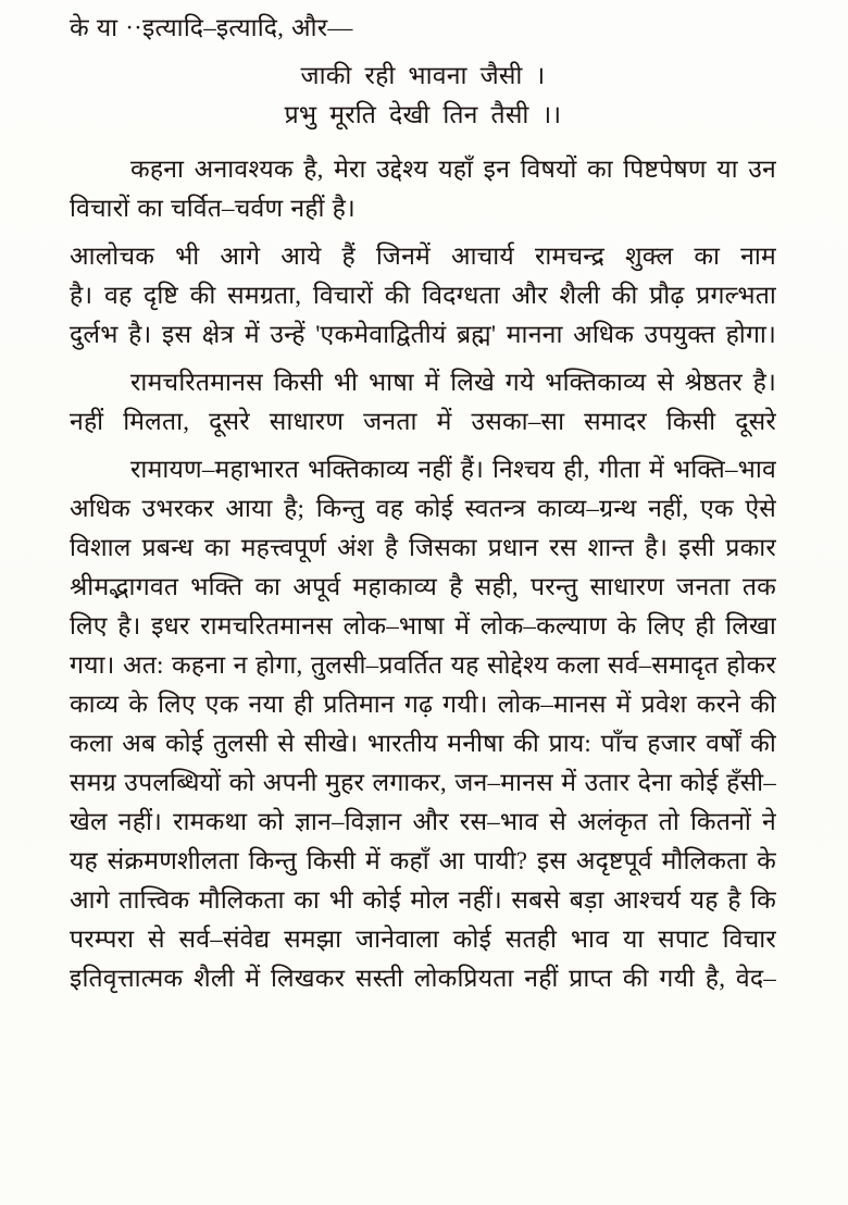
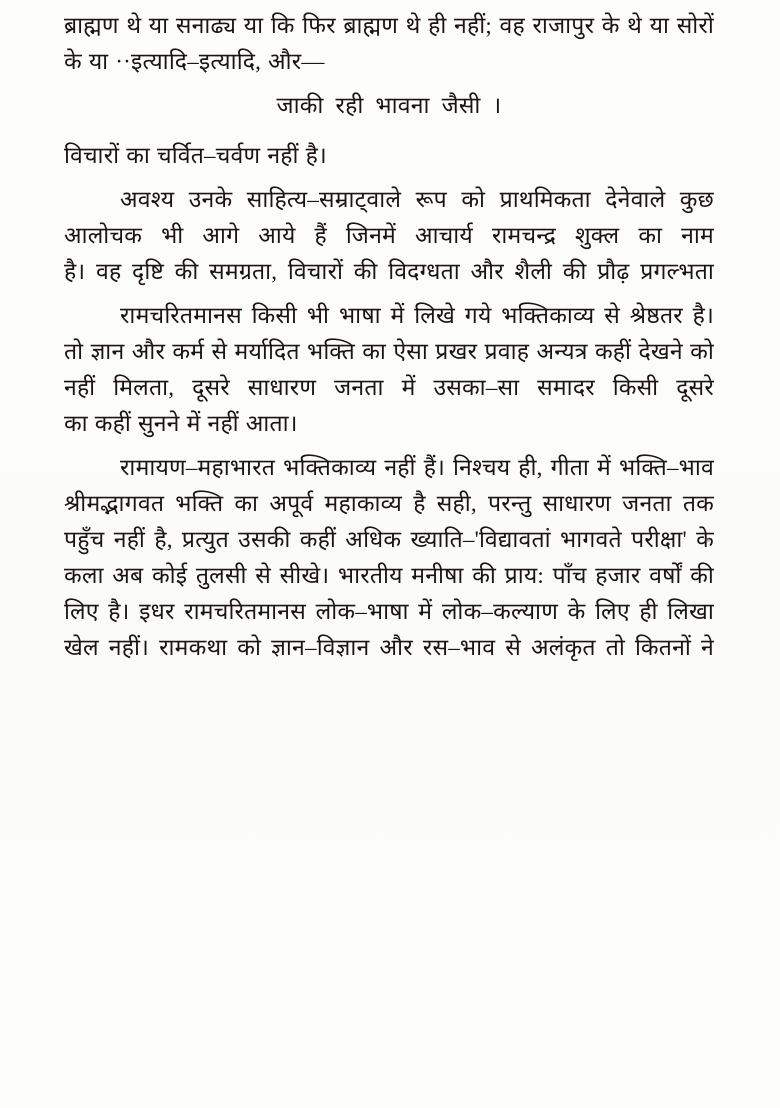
+ ब्राह्मण थे या सनाढ्य या कि फिर ब्राह्मण थे ही नहीं; वह राजापुर के थे या सोरों
  के या ··इत्यादि–इत्यादि, और—
  जाकी रही भावना जैसी ।
- प्रभु मूरति देखी तिन तैसी ।।
- कहना अनावश्यक है, मेरा उद्देश्य यहाँ इन विषयों का पिष्टपेषण या उन
  विचारों का चर्वित–चर्वण नहीं है।
+ अवश्य उनके साहित्य–सम्राट्वाले रूप को प्राथमिकता देनेवाले कुछ
  आलोचक भी आगे आये हैं जिनमें आचार्य रामचन्द्र शुक्ल का नाम
  है। वह दृष्टि की समग्रता, विचारों की विदग्धता और शैली की प्रौढ़ प्रगल्भता
- दुर्लभ है। इस क्षेत्र में उन्हें 'एकमेवाद्वितीयं ब्रह्म' मानना अधिक उपयुक्त होगा।
  रामचरितमानस किसी भी भाषा में लिखे गये भक्तिकाव्य से श्रेष्ठतर है।
+ तो ज्ञान और कर्म से मर्यादित भक्ति का ऐसा प्रखर प्रवाह अन्यत्र कहीं देखने को
  नहीं मिलता, दूसरे साधारण जनता में उसका–सा समादर किसी दूसरे
+ का कहीं सुनने में नहीं आता।
  रामायण–महाभारत भक्तिकाव्य नहीं हैं। निश्चय ही, गीता में भक्ति–भाव
- अधिक उभरकर आया है; किन्तु वह कोई स्वतन्त्र काव्य–ग्रन्थ नहीं, एक ऐसे
- विशाल प्रबन्ध का महत्त्वपूर्ण अंश है जिसका प्रधान रस शान्त है। इसी प्रकार
  श्रीमद्भागवत भक्ति का अपूर्व महाकाव्य है सही, परन्तु साधारण जनता तक
+ पहुँच नहीं है, प्रत्युत उसकी कहीं अधिक ख्याति–'विद्यावतां भागवते परीक्षा' के
- लिए है। इधर रामचरितमानस लोक–भाषा में लोक–कल्याण के लिए ही लिखा
+ कला अब कोई तुलसी से सीखे। भारतीय मनीषा की प्राय: पाँच हजार वर्षों की
- गया। अत: कहना न होगा, तुलसी–प्रवर्तित यह सोद्देश्य कला सर्व–समादृत होकर
- काव्य के लिए एक नया ही प्रतिमान गढ़ गयी। लोक–मानस में प्रवेश करने की
- कला अब कोई तुलसी से सीखे। भारतीय मनीषा की प्राय: पाँच हजार वर्षों की
+ लिए है। इधर रामचरितमानस लोक–भाषा में लोक–कल्याण के लिए ही लिखा
- समग्र उपलब्धियों को अपनी मुहर लगाकर, जन–मानस में उतार देना कोई हँसी–
  खेल नहीं। रामकथा को ज्ञान–विज्ञान और रस–भाव से अलंकृत तो कितनों ने
- यह संक्रमणशीलता किन्तु किसी में कहाँ आ पायी? इस अदृष्टपूर्व मौलिकता के
- आगे तात्त्विक मौलिकता का भी कोई मोल नहीं। सबसे बड़ा आश्चर्य यह है कि
- परम्परा से सर्व–संवेद्य समझा जानेवाला कोई सतही भाव या सपाट विचार
- इतिवृत्तात्मक शैली में लिखकर सस्ती लोकप्रियता नहीं प्राप्त की गयी है, वेद–
